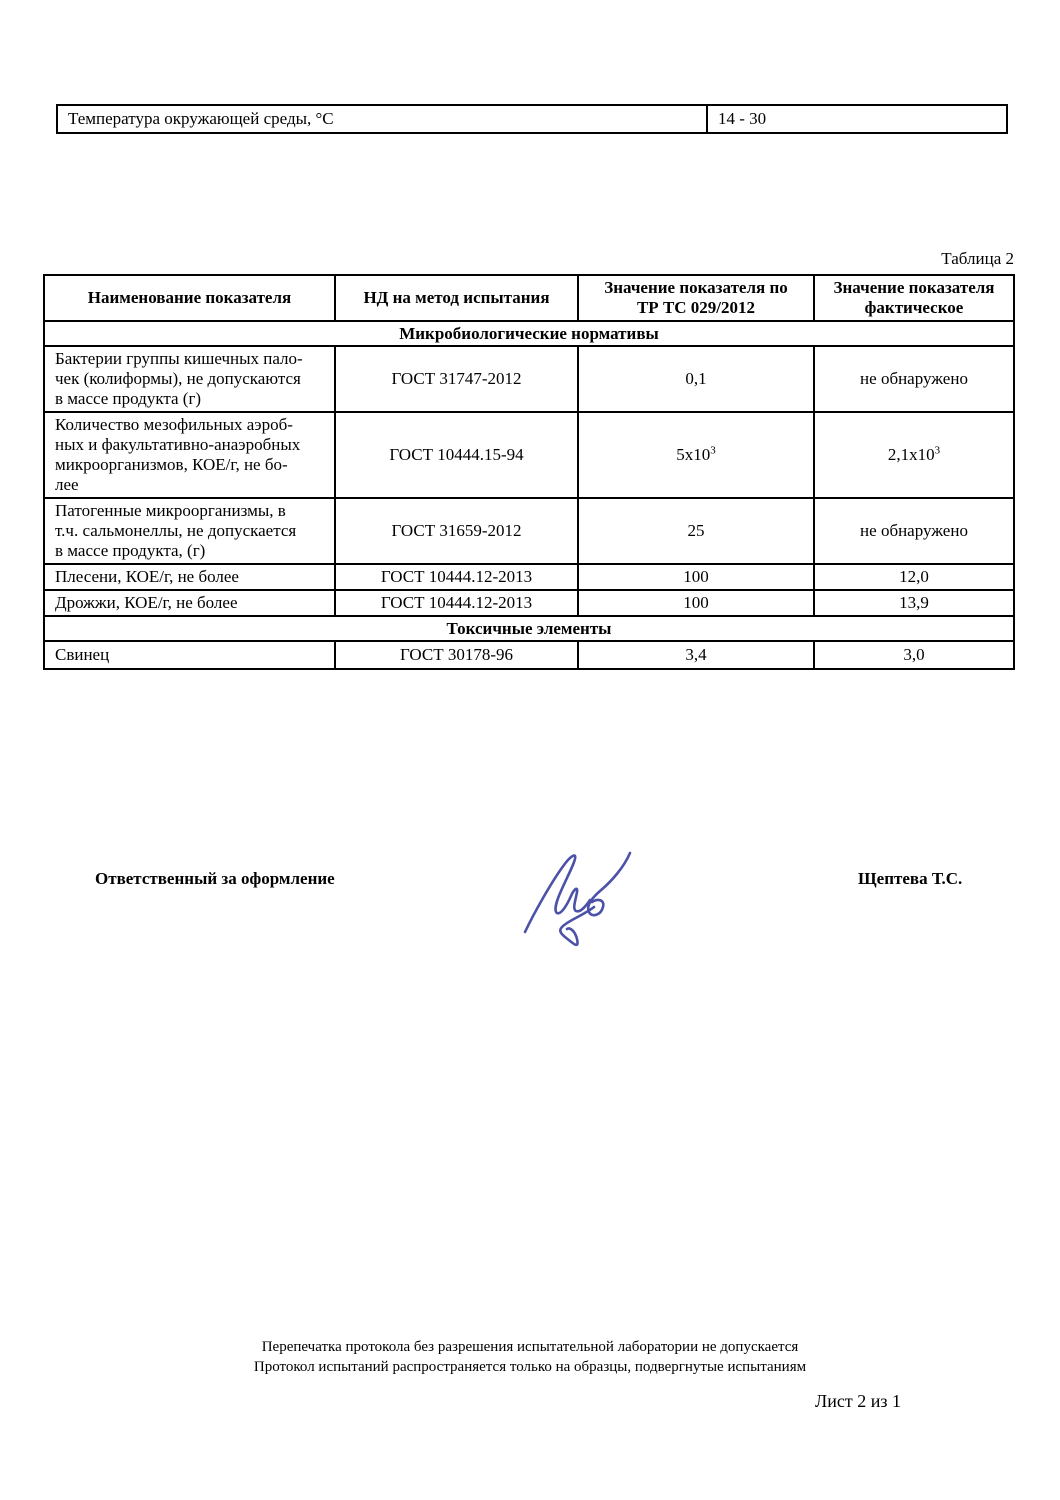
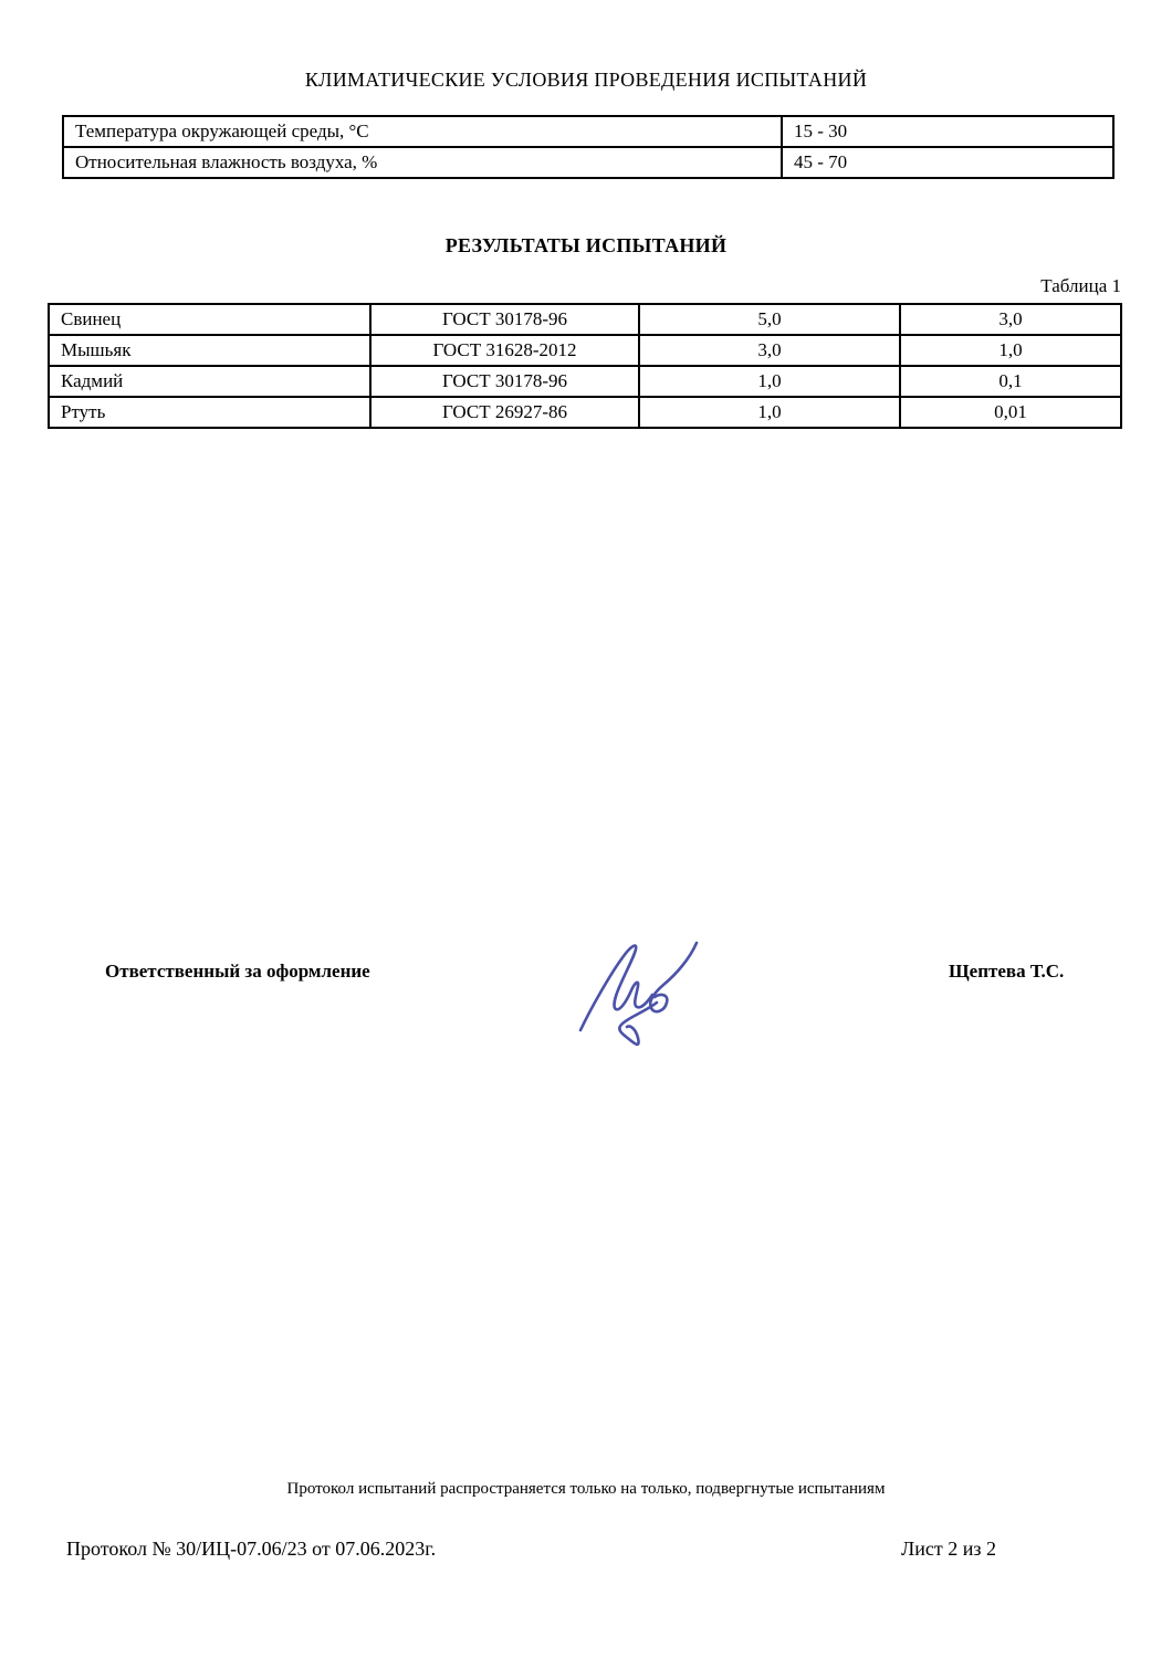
+ КЛИМАТИЧЕСКИЕ УСЛОВИЯ ПРОВЕДЕНИЯ ИСПЫТАНИЙ
- Температура окружающей среды, °С	14 - 30
+ Температура окружающей среды, °С	15 - 30
+ Относительная влажность воздуха, %	45 - 70
+ РЕЗУЛЬТАТЫ ИСПЫТАНИЙ
- Таблица 2
+ Таблица 1
- Наименование показателя	НД на метод испытания	Значение показателя по ТР ТС 029/2012	Значение показателя фактическое
- Микробиологические нормативы
- Бактерии группы кишечных пало- чек (колиформы), не допускаются в массе продукта (г)	ГОСТ 31747-2012	0,1	не обнаружено
- Количество мезофильных аэроб- ных и факультативно-анаэробных микроорганизмов, КОЕ/г, не бо- лее	ГОСТ 10444.15-94	5x103	2,1x103
- Патогенные микроорганизмы, в т.ч. сальмонеллы, не допускается в массе продукта, (г)	ГОСТ 31659-2012	25	не обнаружено
- Плесени, КОЕ/г, не более	ГОСТ 10444.12-2013	100	12,0
- Дрожжи, КОЕ/г, не более	ГОСТ 10444.12-2013	100	13,9
- Токсичные элементы
- Свинец	ГОСТ 30178-96	3,4	3,0
+ Свинец	ГОСТ 30178-96	5,0	3,0
+ Мышьяк	ГОСТ 31628-2012	3,0	1,0
+ Кадмий	ГОСТ 30178-96	1,0	0,1
+ Ртуть	ГОСТ 26927-86	1,0	0,01
  Ответственный за оформление
  Щептева Т.С.
- Перепечатка протокола без разрешения испытательной лаборатории не допускается
- Протокол испытаний распространяется только на образцы, подвергнутые испытаниям
+ Протокол испытаний распространяется только на только, подвергнутые испытаниям
+ Протокол № 30/ИЦ-07.06/23 от 07.06.2023г.
- Лист 2 из 1
+ Лист 2 из 2
